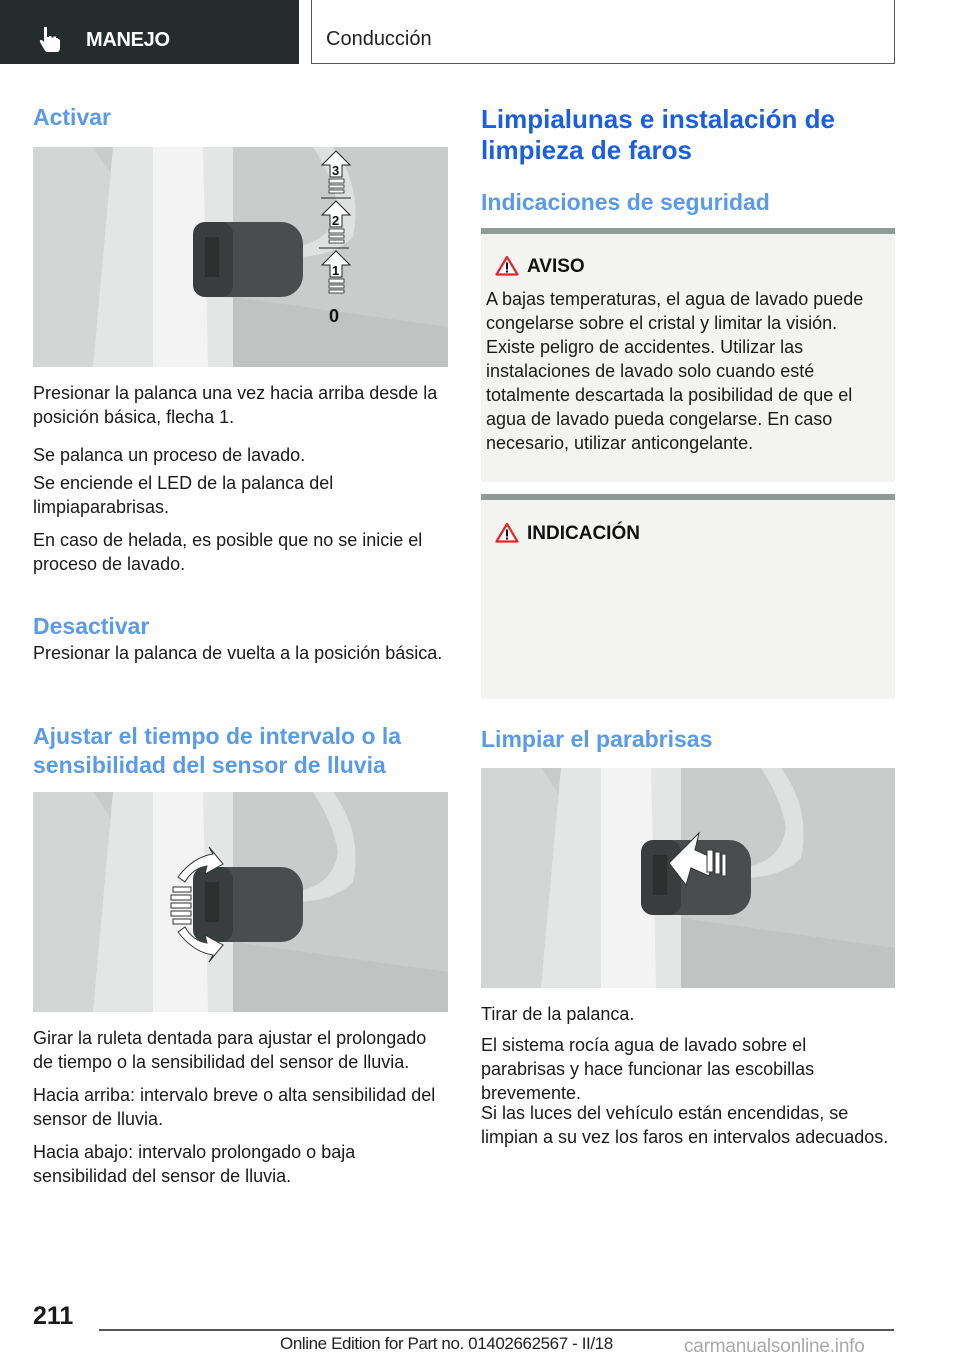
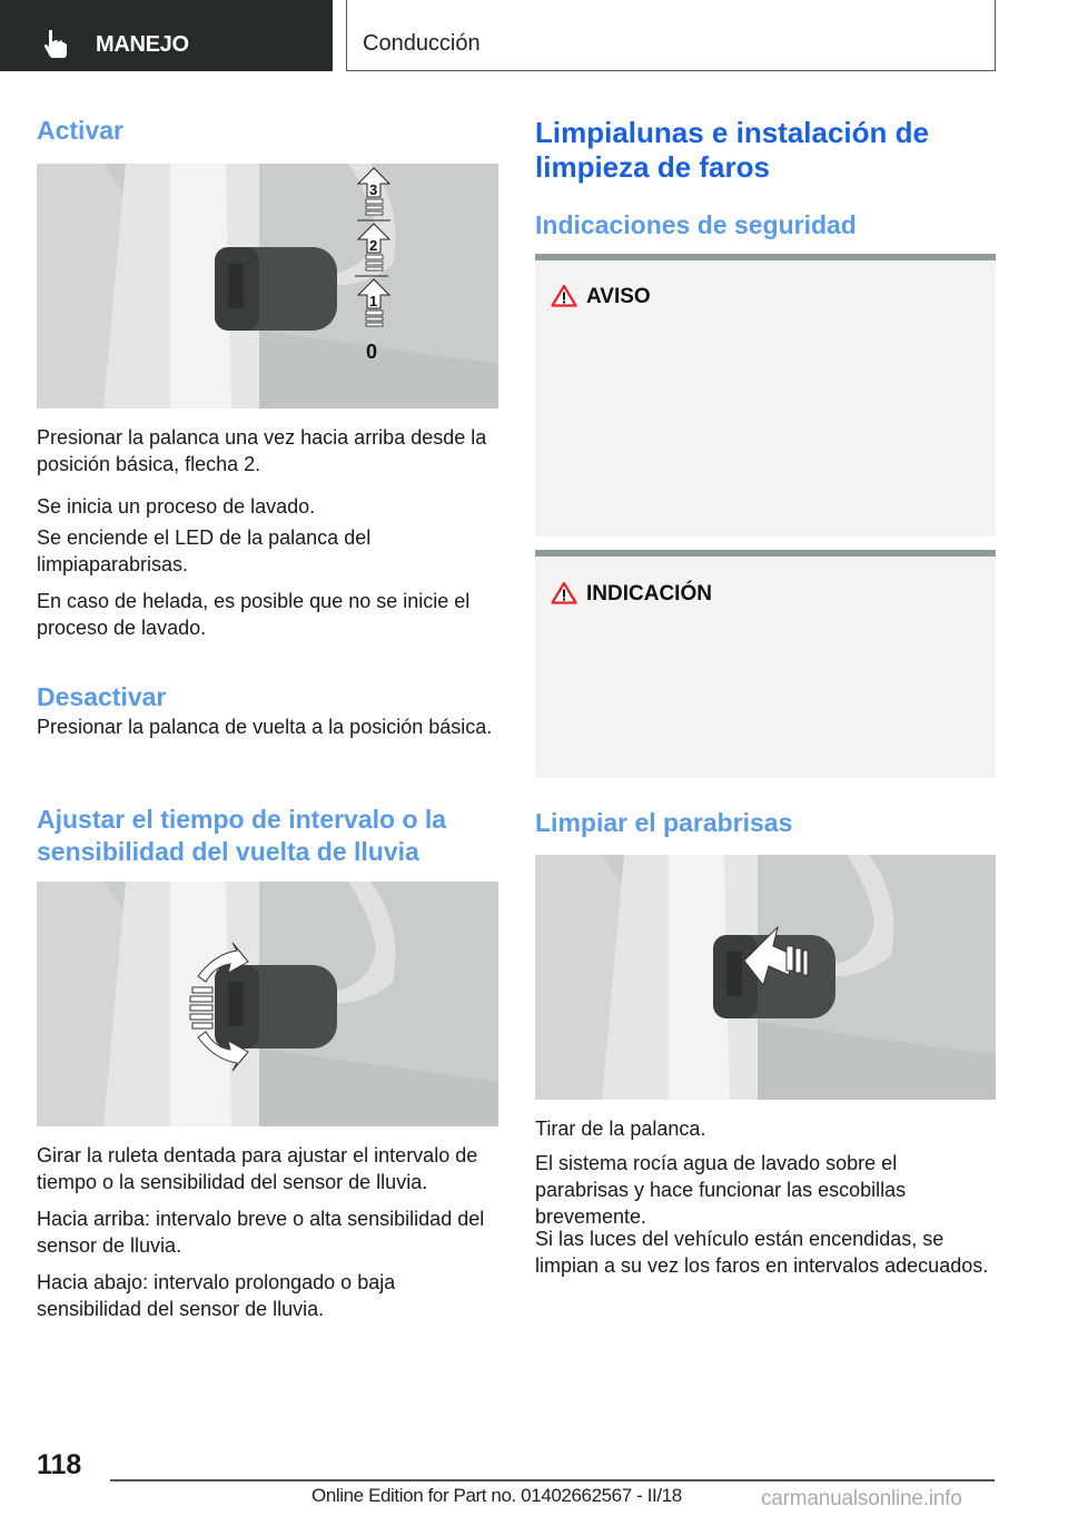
  MANEJO
  Conducción
  Activar
  3
  2
  1
  0
- Presionar la palanca una vez hacia arriba desde la posición básica, flecha 1.
+ Presionar la palanca una vez hacia arriba desde la posición básica, flecha 2.
- Se palanca un proceso de lavado.
+ Se inicia un proceso de lavado.
  Se enciende el LED de la palanca del limpiaparabrisas.
  En caso de helada, es posible que no se inicie el proceso de lavado.
  Desactivar
  Presionar la palanca de vuelta a la posición básica.
- Ajustar el tiempo de intervalo o la sensibilidad del sensor de lluvia
+ Ajustar el tiempo de intervalo o la sensibilidad del vuelta de lluvia
- Girar la ruleta dentada para ajustar el prolongado de tiempo o la sensibilidad del sensor de lluvia.
+ Girar la ruleta dentada para ajustar el intervalo de tiempo o la sensibilidad del sensor de lluvia.
  Hacia arriba: intervalo breve o alta sensibilidad del sensor de lluvia.
  Hacia abajo: intervalo prolongado o baja sensibilidad del sensor de lluvia.
  Limpialunas e instalación de limpieza de faros
  Indicaciones de seguridad
  AVISO
- A bajas temperaturas, el agua de lavado puede congelarse sobre el cristal y limitar la visión. Existe peligro de accidentes. Utilizar las instalaciones de lavado solo cuando esté totalmente descartada la posibilidad de que el agua de lavado pueda congelarse. En caso necesario, utilizar anticongelante.
  INDICACIÓN
  Limpiar el parabrisas
  Tirar de la palanca.
  El sistema rocía agua de lavado sobre el parabrisas y hace funcionar las escobillas brevemente.
  Si las luces del vehículo están encendidas, se limpian a su vez los faros en intervalos adecuados.
- 211
+ 118
  Online Edition for Part no. 01402662567 - II/18
  carmanualsonline.info
